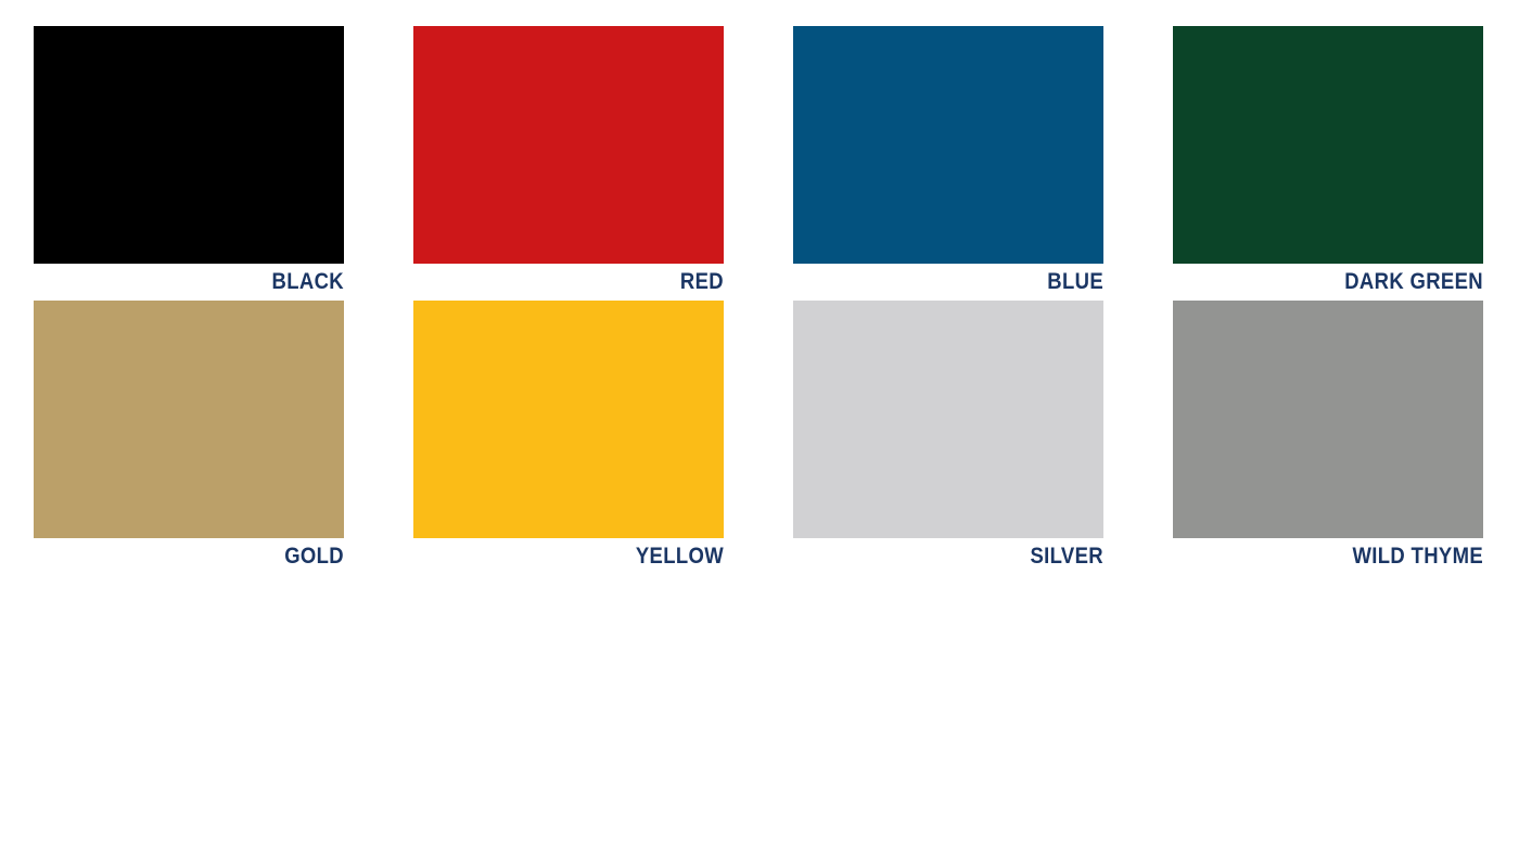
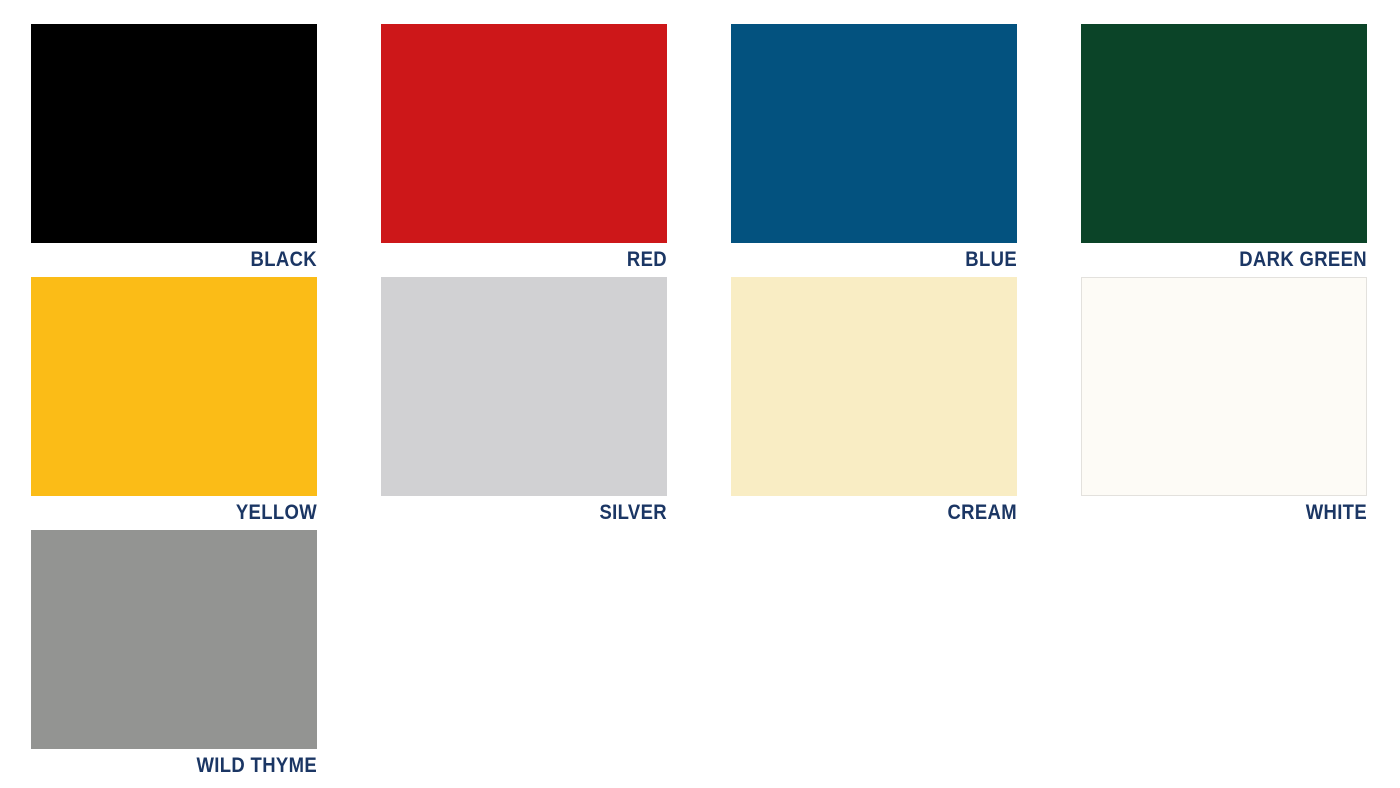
  BLACK
  RED
  BLUE
  DARK GREEN
- GOLD
  YELLOW
  SILVER
+ CREAM
+ WHITE
  WILD THYME
